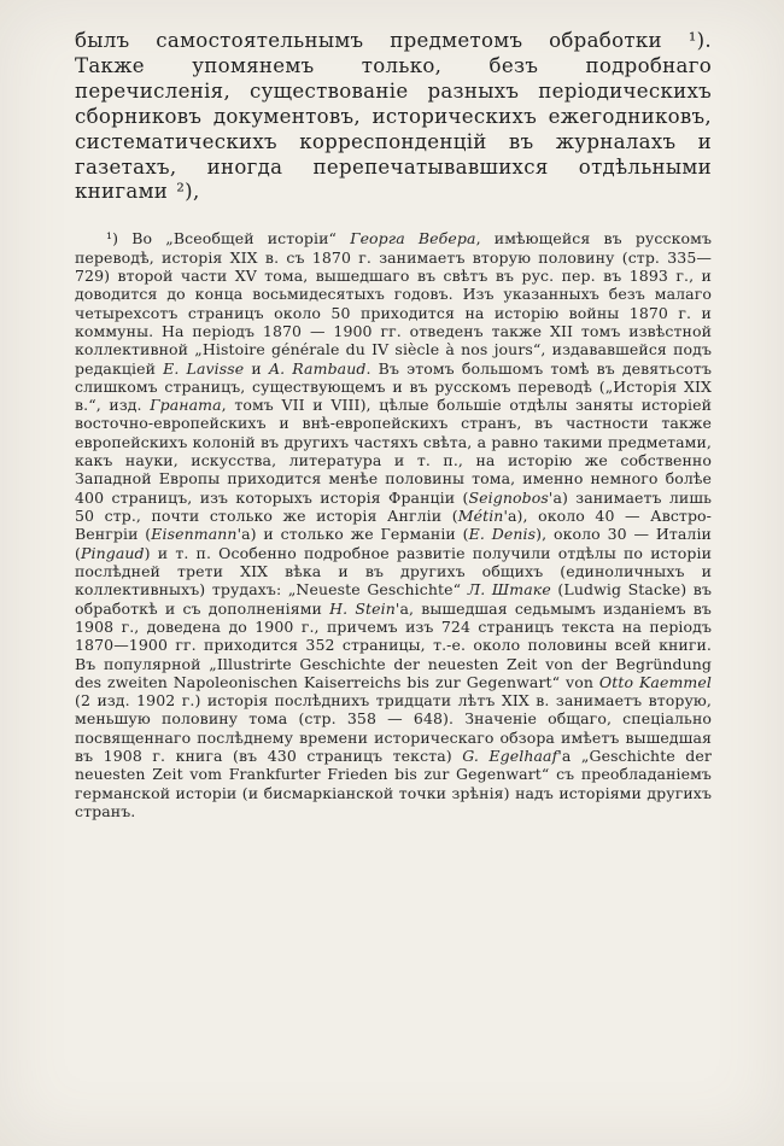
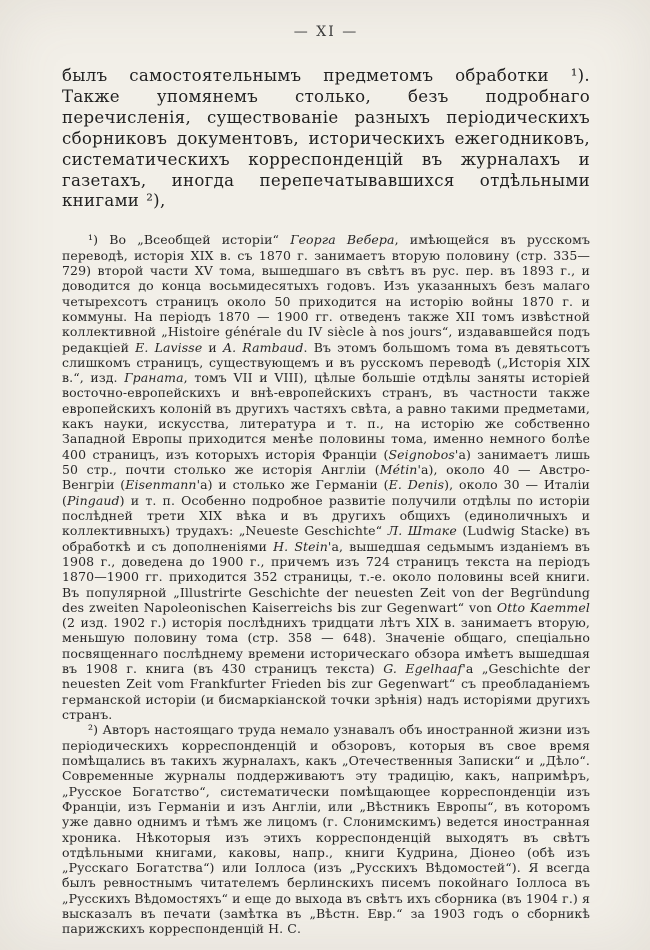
+ — XI —
- былъ самостоятельнымъ предметомъ обработки ¹). Также упомянемъ только, безъ подробнаго перечисленія, существованіе разныхъ періодическихъ сборниковъ документовъ, историческихъ ежегодниковъ, систематическихъ корреспонденцій въ журналахъ и газетахъ, иногда перепечатывавшихся отдѣльными книгами ²),
+ былъ самостоятельнымъ предметомъ обработки ¹). Также упомянемъ столько, безъ подробнаго перечисленія, существованіе разныхъ періодическихъ сборниковъ документовъ, историческихъ ежегодниковъ, систематическихъ корреспонденцій въ журналахъ и газетахъ, иногда перепечатывавшихся отдѣльными книгами ²),
- ¹) Во „Всеобщей исторіи“ Георга Вебера, имѣющейся въ русскомъ переводѣ, исторія XIX в. съ 1870 г. занимаетъ вторую половину (стр. 335—729) второй части XV тома, вышедшаго въ свѣтъ въ рус. пер. въ 1893 г., и доводится до конца восьмидесятыхъ годовъ. Изъ указанныхъ безъ малаго четырехсотъ страницъ около 50 приходится на исторію войны 1870 г. и коммуны. На періодъ 1870 — 1900 гг. отведенъ также XII томъ извѣстной коллективной „Histoire générale du IV siècle à nos jours“, издававшейся подъ редакціей E. Lavisse и A. Rambaud. Въ этомъ большомъ томѣ въ девятьсотъ слишкомъ страницъ, существующемъ и въ русскомъ переводѣ („Исторія XIX в.“, изд. Граната, томъ VII и VIII), цѣлые большіе отдѣлы заняты исторіей восточно-европейскихъ и внѣ-европейскихъ странъ, въ частности также европейскихъ колоній въ другихъ частяхъ свѣта, а равно такими предметами, какъ науки, искусства, литература и т. п., на исторію же собственно Западной Европы приходится менѣе половины тома, именно немного болѣе 400 страницъ, изъ которыхъ исторія Франціи (Seignobos'а) занимаетъ лишь 50 стр., почти столько же исторія Англіи (Métin'а), около 40 — Австро-Венгріи (Eisenmann'а) и столько же Германіи (E. Denis), около 30 — Италіи (Pingaud) и т. п. Особенно подробное развитіе получили отдѣлы по исторіи послѣдней трети XIX вѣка и въ другихъ общихъ (единоличныхъ и коллективныхъ) трудахъ: „Neueste Geschichte“ Л. Штаке (Ludwig Stacke) въ обработкѣ и съ дополненіями H. Stein'а, вышедшая седьмымъ изданіемъ въ 1908 г., доведена до 1900 г., причемъ изъ 724 страницъ текста на періодъ 1870—1900 гг. приходится 352 страницы, т.-е. около половины всей книги. Въ популярной „Illustrirte Geschichte der neuesten Zeit von der Begründung des zweiten Napoleonischen Kaiserreichs bis zur Gegenwart“ von Otto Kaemmel (2 изд. 1902 г.) исторія послѣднихъ тридцати лѣтъ XIX в. занимаетъ вторую, меньшую половину тома (стр. 358 — 648). Значеніе общаго, спеціально посвященнаго послѣднему времени историческаго обзора имѣетъ вышедшая въ 1908 г. книга (въ 430 страницъ текста) G. Egelhaaf'а „Geschichte der neuesten Zeit vom Frankfurter Frieden bis zur Gegenwart“ съ преобладаніемъ германской исторіи (и бисмаркіанской точки зрѣнія) надъ исторіями другихъ странъ.
+ ¹) Во „Всеобщей исторіи“ Георга Вебера, имѣющейся въ русскомъ переводѣ, исторія XIX в. съ 1870 г. занимаетъ вторую половину (стр. 335—729) второй части XV тома, вышедшаго въ свѣтъ въ рус. пер. въ 1893 г., и доводится до конца восьмидесятыхъ годовъ. Изъ указанныхъ безъ малаго четырехсотъ страницъ около 50 приходится на исторію войны 1870 г. и коммуны. На періодъ 1870 — 1900 гг. отведенъ также XII томъ извѣстной коллективной „Histoire générale du IV siècle à nos jours“, издававшейся подъ редакціей E. Lavisse и A. Rambaud. Въ этомъ большомъ тома въ девятьсотъ слишкомъ страницъ, существующемъ и въ русскомъ переводѣ („Исторія XIX в.“, изд. Граната, томъ VII и VIII), цѣлые большіе отдѣлы заняты исторіей восточно-европейскихъ и внѣ-европейскихъ странъ, въ частности также европейскихъ колоній въ другихъ частяхъ свѣта, а равно такими предметами, какъ науки, искусства, литература и т. п., на исторію же собственно Западной Европы приходится менѣе половины тома, именно немного болѣе 400 страницъ, изъ которыхъ исторія Франціи (Seignobos'а) занимаетъ лишь 50 стр., почти столько же исторія Англіи (Métin'а), около 40 — Австро-Венгріи (Eisenmann'а) и столько же Германіи (E. Denis), около 30 — Италіи (Pingaud) и т. п. Особенно подробное развитіе получили отдѣлы по исторіи послѣдней трети XIX вѣка и въ другихъ общихъ (единоличныхъ и коллективныхъ) трудахъ: „Neueste Geschichte“ Л. Штаке (Ludwig Stacke) въ обработкѣ и съ дополненіями H. Stein'а, вышедшая седьмымъ изданіемъ въ 1908 г., доведена до 1900 г., причемъ изъ 724 страницъ текста на періодъ 1870—1900 гг. приходится 352 страницы, т.-е. около половины всей книги. Въ популярной „Illustrirte Geschichte der neuesten Zeit von der Begründung des zweiten Napoleonischen Kaiserreichs bis zur Gegenwart“ von Otto Kaemmel (2 изд. 1902 г.) исторія послѣднихъ тридцати лѣтъ XIX в. занимаетъ вторую, меньшую половину тома (стр. 358 — 648). Значеніе общаго, спеціально посвященнаго послѣднему времени историческаго обзора имѣетъ вышедшая въ 1908 г. книга (въ 430 страницъ текста) G. Egelhaaf'а „Geschichte der neuesten Zeit vom Frankfurter Frieden bis zur Gegenwart“ съ преобладаніемъ германской исторіи (и бисмаркіанской точки зрѣнія) надъ исторіями другихъ странъ.
+ ²) Авторъ настоящаго труда немало узнавалъ объ иностранной жизни изъ періодическихъ корреспонденцій и обзоровъ, которыя въ свое время помѣщались въ такихъ журналахъ, какъ „Отечественныя Записки“ и „Дѣло“. Современные журналы поддерживаютъ эту традицію, какъ, напримѣръ, „Русское Богатство“, систематически помѣщающее корреспонденціи изъ Франціи, изъ Германіи и изъ Англіи, или „Вѣстникъ Европы“, въ которомъ уже давно однимъ и тѣмъ же лицомъ (г. Слонимскимъ) ведется иностранная хроника. Нѣкоторыя изъ этихъ корреспонденцій выходятъ въ свѣтъ отдѣльными книгами, каковы, напр., книги Кудрина, Діонео (обѣ изъ „Русскаго Богатства“) или Іоллоса (изъ „Русскихъ Вѣдомостей“). Я всегда былъ ревностнымъ читателемъ берлинскихъ писемъ покойнаго Іоллоса въ „Русскихъ Вѣдомостяхъ“ и еще до выхода въ свѣтъ ихъ сборника (въ 1904 г.) я высказалъ въ печати (замѣтка въ „Вѣстн. Евр.“ за 1903 годъ о сборникѣ парижскихъ корреспонденцій Н. С.
